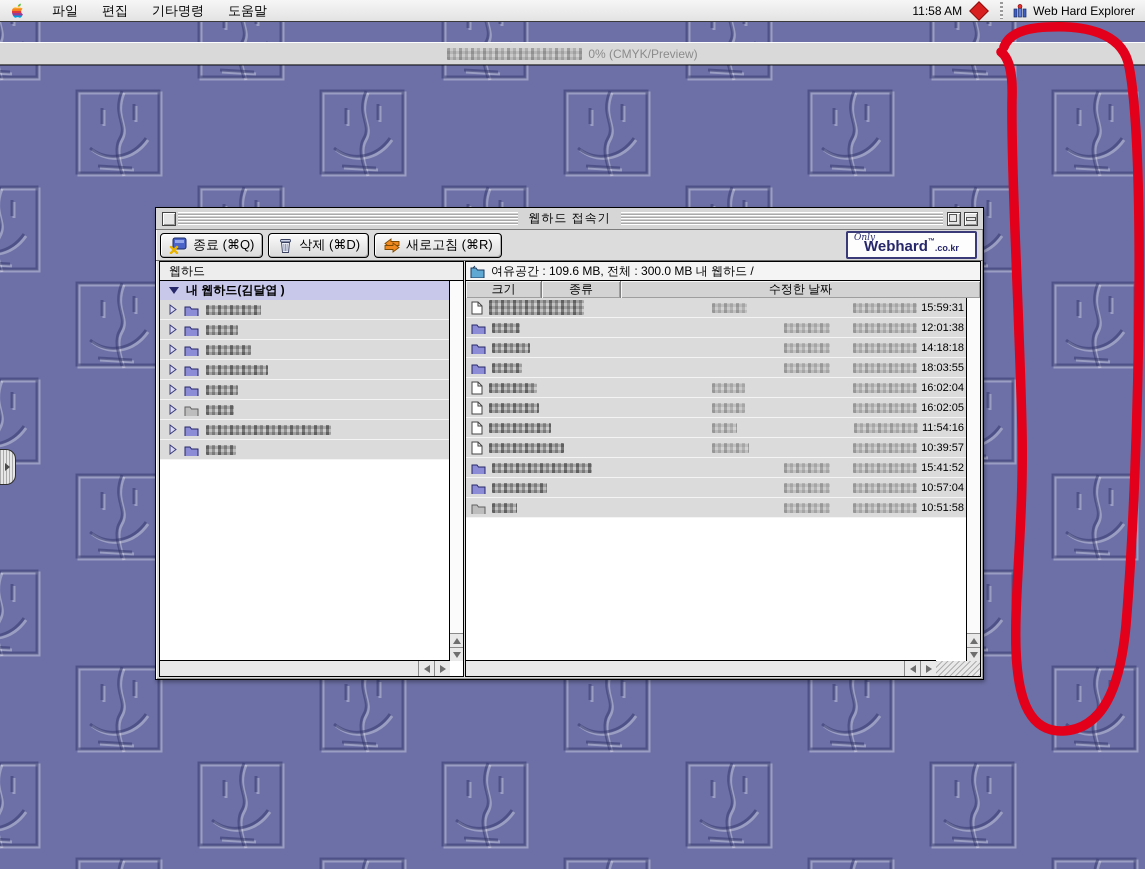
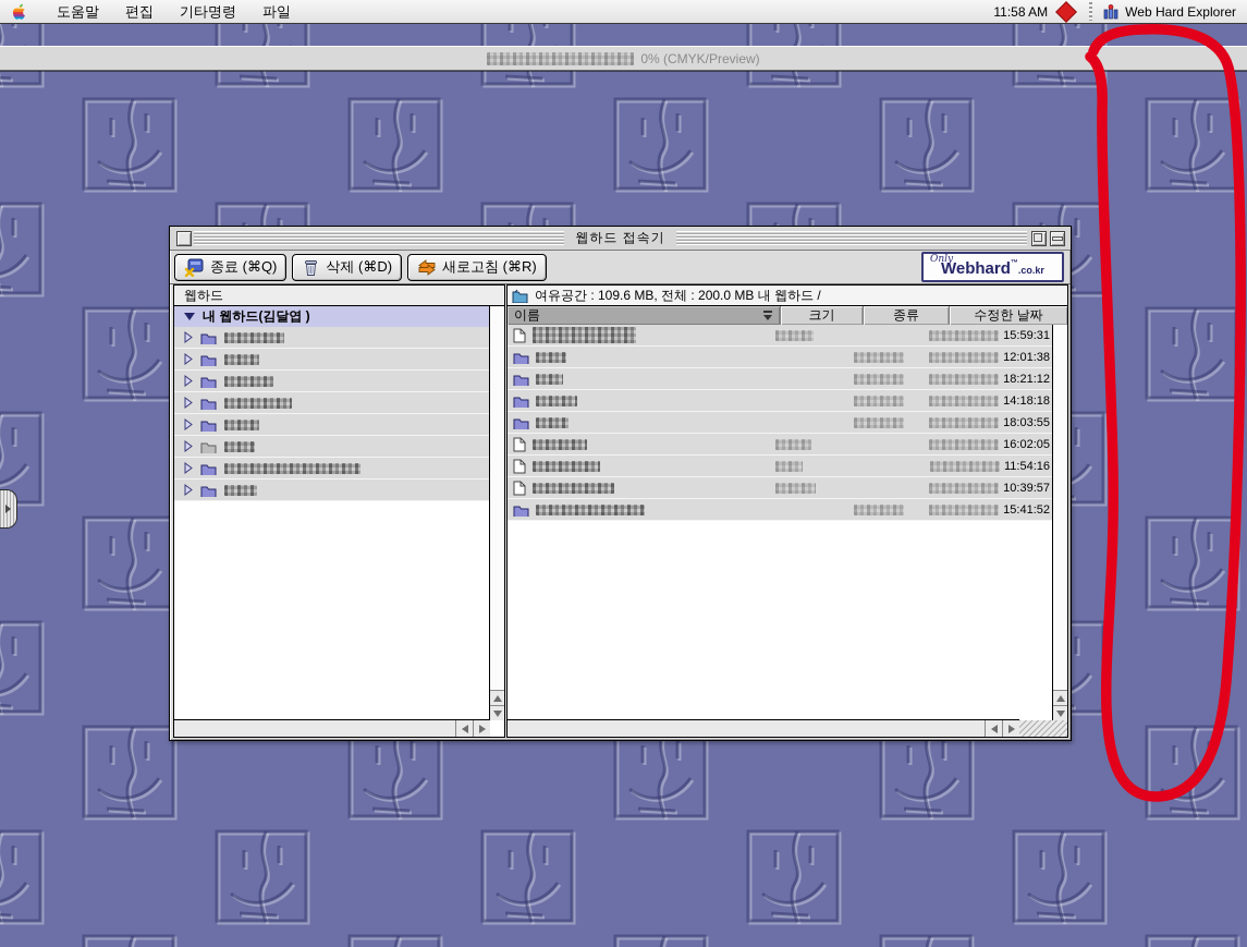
- 파일
+ 도움말
  편집
  기타명령
- 도움말
+ 파일
  11:58 AM
  Web Hard Explorer
  0% (CMYK/Preview)
  웹하드 접속기
  종료 (⌘Q)
  삭제 (⌘D)
  새로고침 (⌘R)
  Only
  Webhard .co.kr
  웹하드
  내 웹하드(김달엽 )
- 여유공간 : 109.6 MB, 전체 : 300.0 MB 내 웹하드 /
+ 여유공간 : 109.6 MB, 전체 : 200.0 MB 내 웹하드 /
+ 이름
  크기
  종류
  수정한 날짜
  15:59:31
  12:01:38
+ 18:21:12
  14:18:18
  18:03:55
- 16:02:04
  16:02:05
  11:54:16
  10:39:57
  15:41:52
- 10:57:04
- 10:51:58
